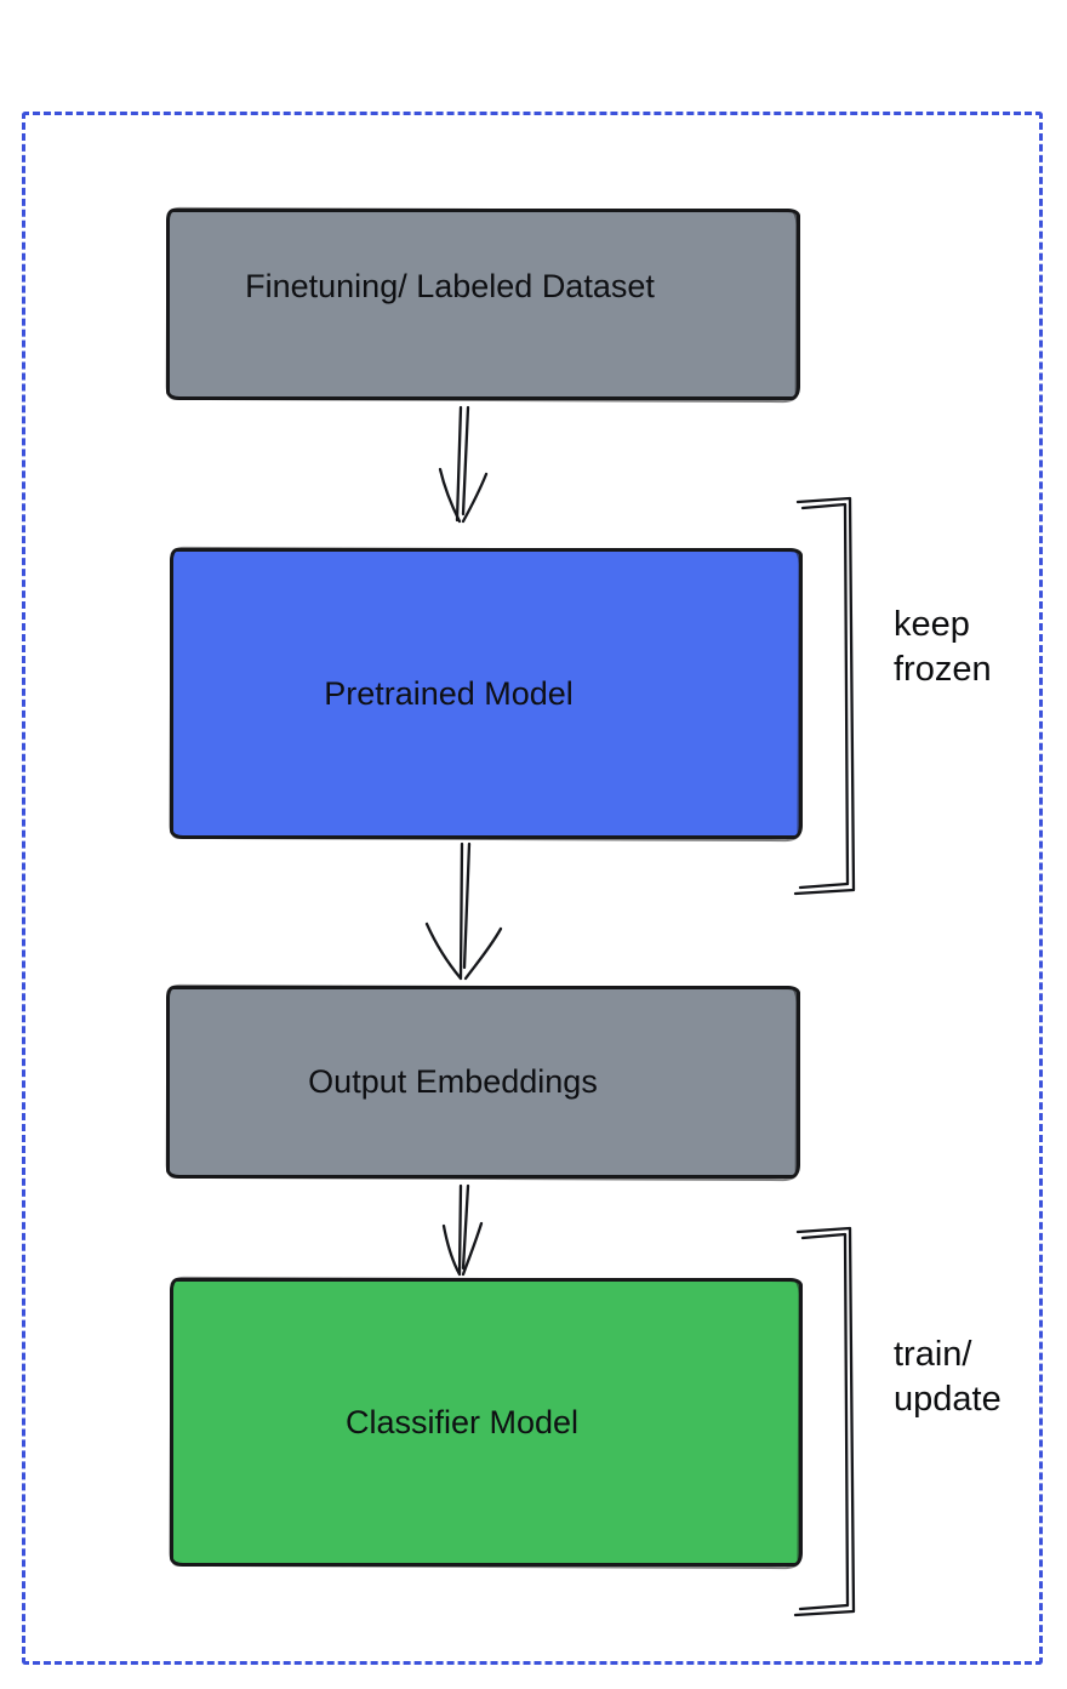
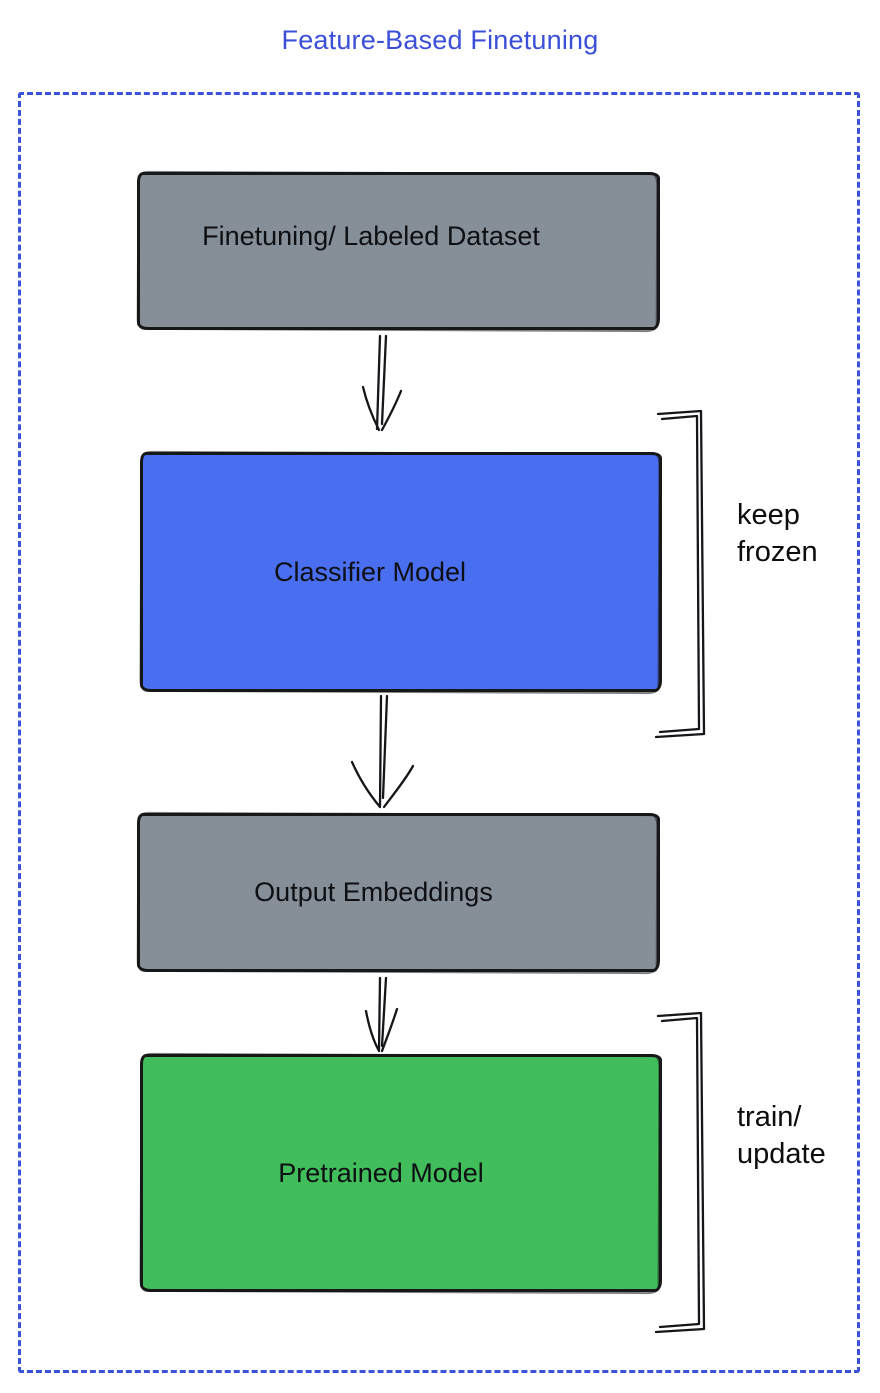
+ Feature-Based Finetuning
  Finetuning/ Labeled Dataset
- Pretrained Model
+ Classifier Model
  Output Embeddings
- Classifier Model
+ Pretrained Model
  keep
  frozen
  train/
  update
